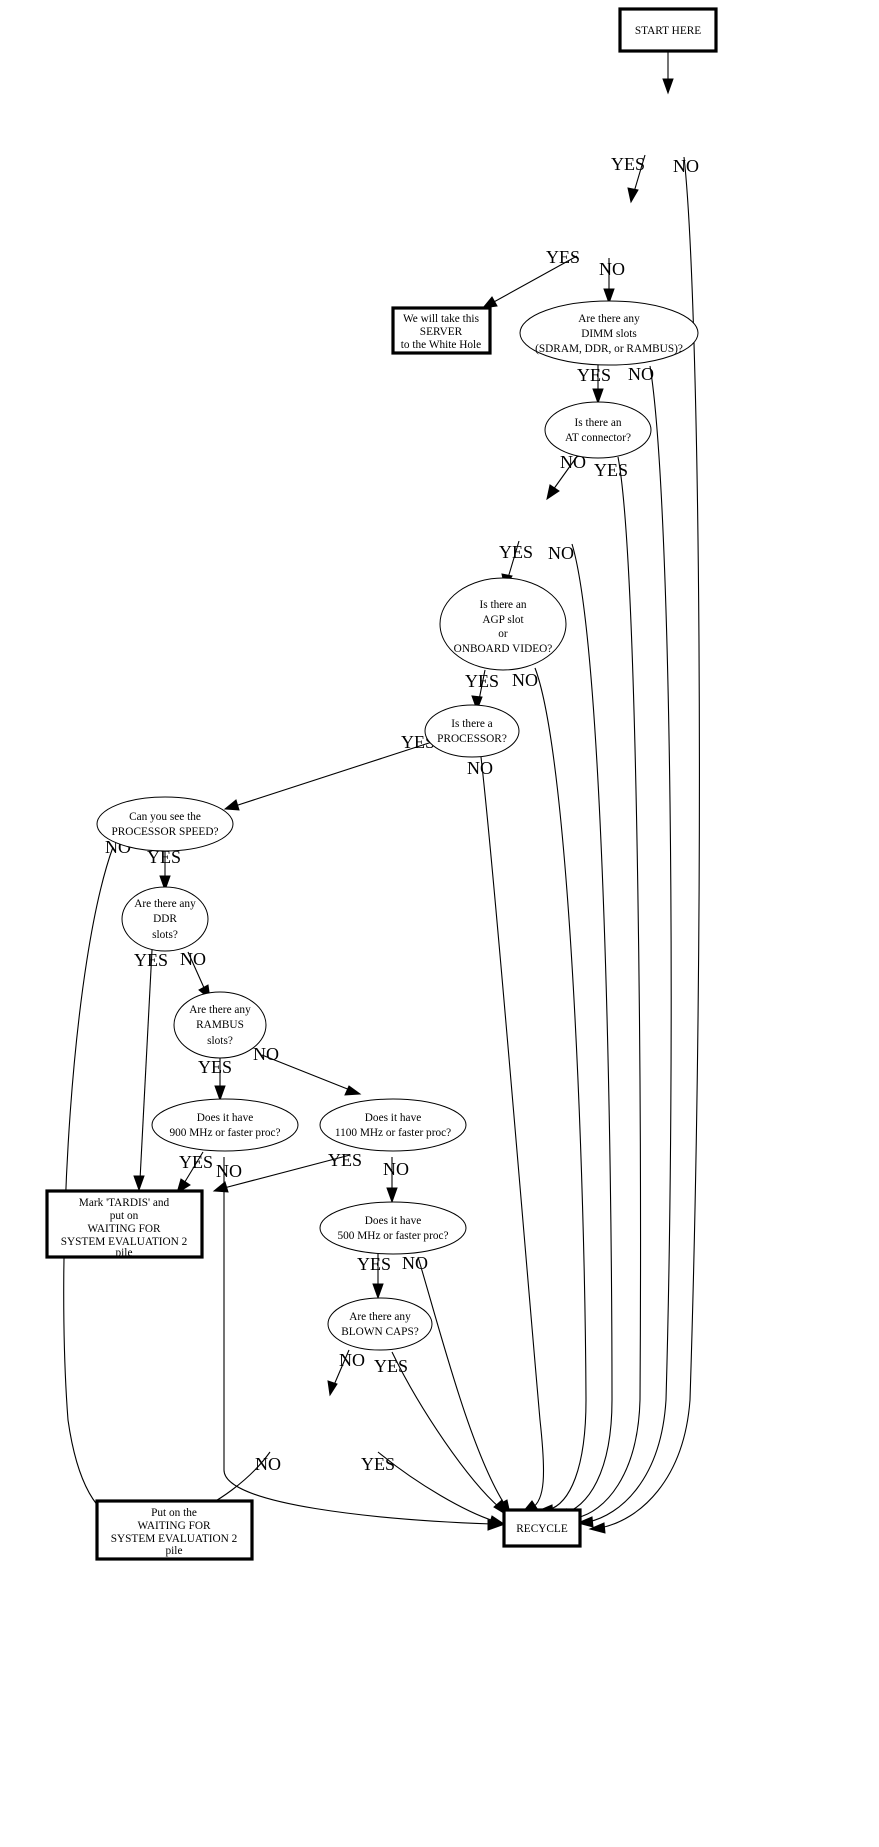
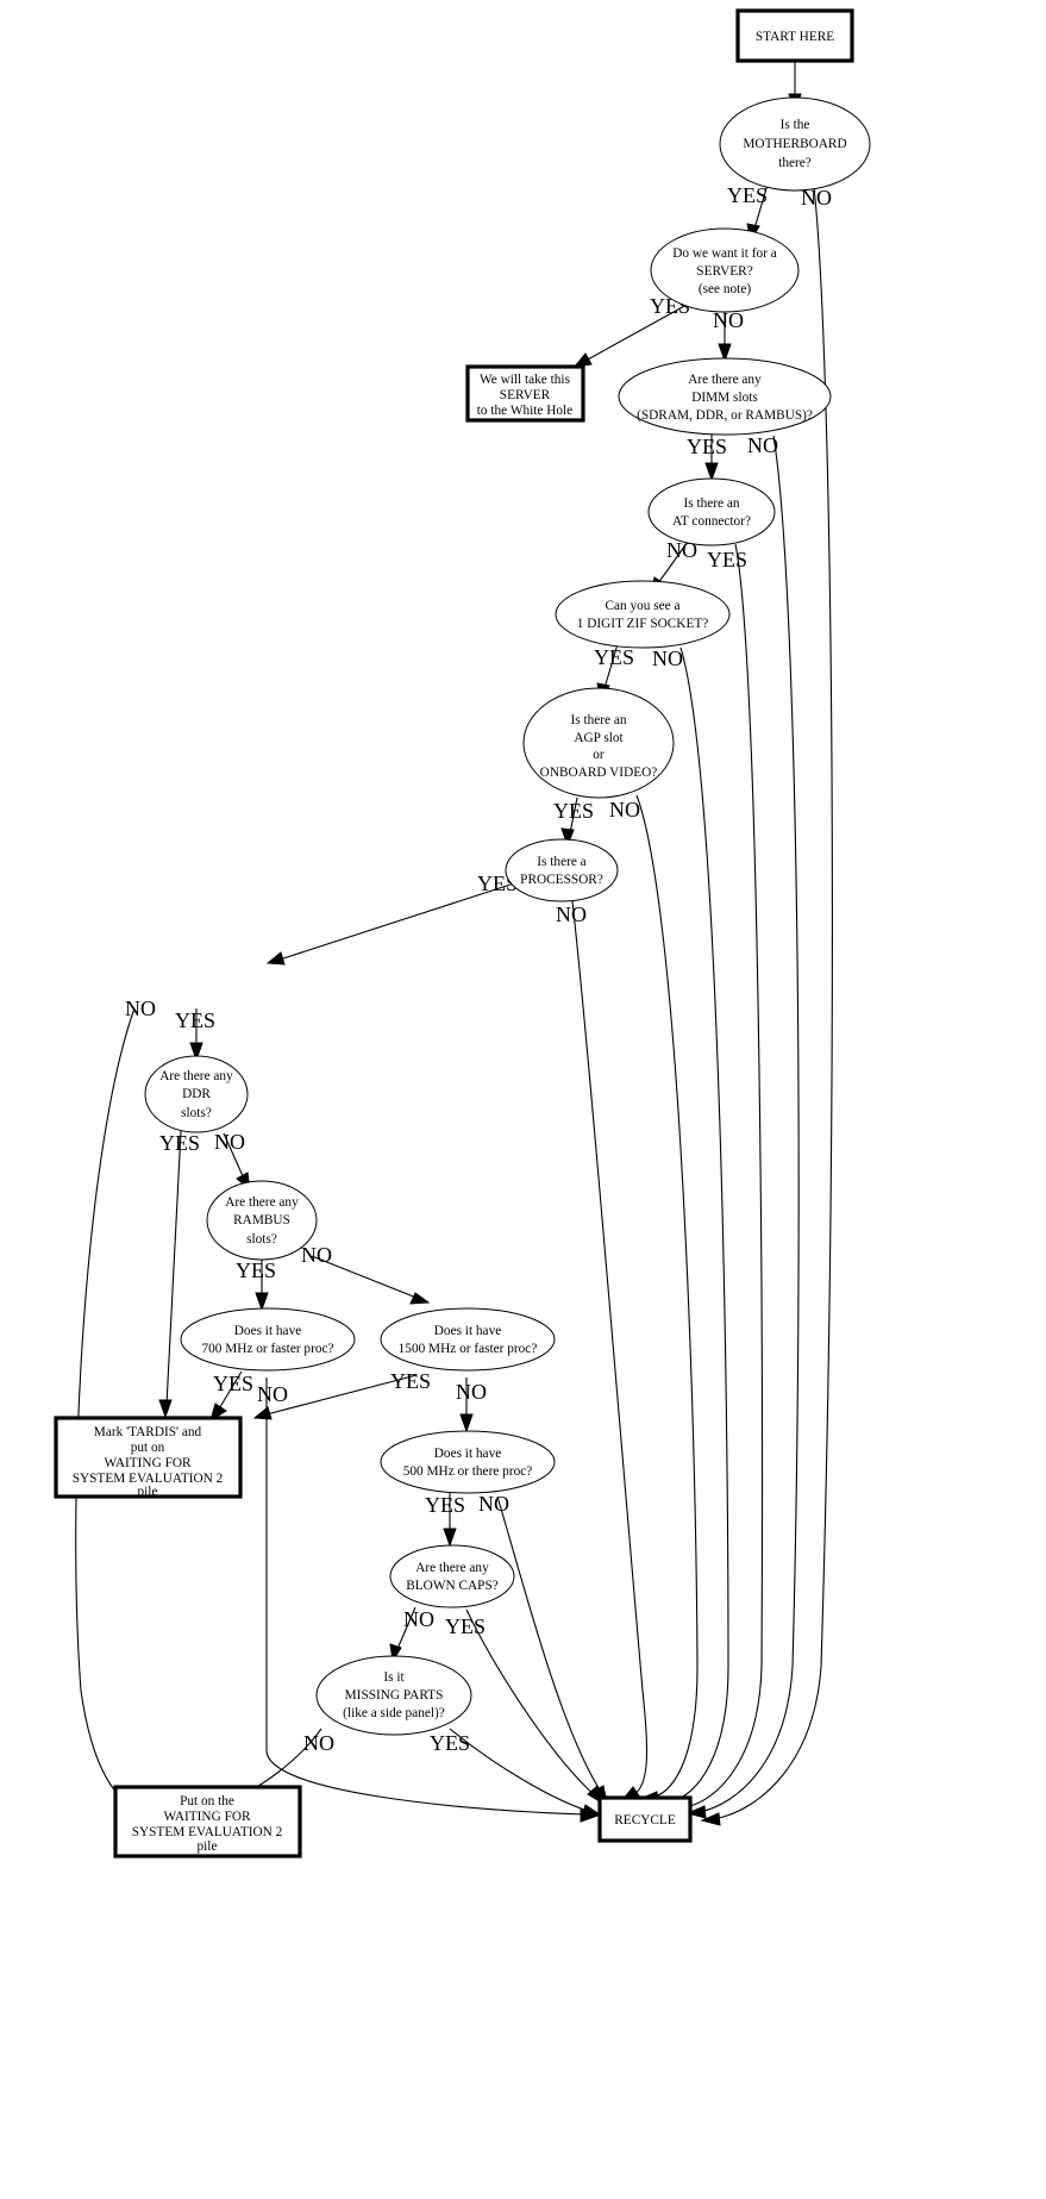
  YES
  NO
  YES
  NO
  YES
  NO
  NO
  YES
  YES
  NO
  YES
  NO
  NO
  NO
  YES
  YES
  NO
  YES
  NO
  YES
  NO
  YES
  NO
  YES
  NO
  NO
  YES
  NO
  YES
  START HERE
+ Is the
+ MOTHERBOARD
+ there?
+ Do we want it for a
+ SERVER?
+ (see note)
  We will take this
  SERVER
  to the White Hole
  Are there any
  DIMM slots
  (SDRAM, DDR, or RAMBUS)?
  Is there an
  AT connector?
+ Can you see a
+ 1 DIGIT ZIF SOCKET?
  Is there an
  AGP slot
  or
  ONBOARD VIDEO?
  Is there a
  PROCESSOR?
- Can you see the
- PROCESSOR SPEED?
  Are there any
  DDR
  slots?
  Are there any
  RAMBUS
  slots?
  Does it have
- 900 MHz or faster proc?
+ 700 MHz or faster proc?
  Does it have
- 1100 MHz or faster proc?
+ 1500 MHz or faster proc?
  Does it have
- 500 MHz or faster proc?
+ 500 MHz or there proc?
  Are there any
  BLOWN CAPS?
+ Is it
+ MISSING PARTS
+ (like a side panel)?
  Mark 'TARDIS' and
  put on
  WAITING FOR
  SYSTEM EVALUATION 2
  pile
  Put on the
  WAITING FOR
  SYSTEM EVALUATION 2
  pile
  RECYCLE
